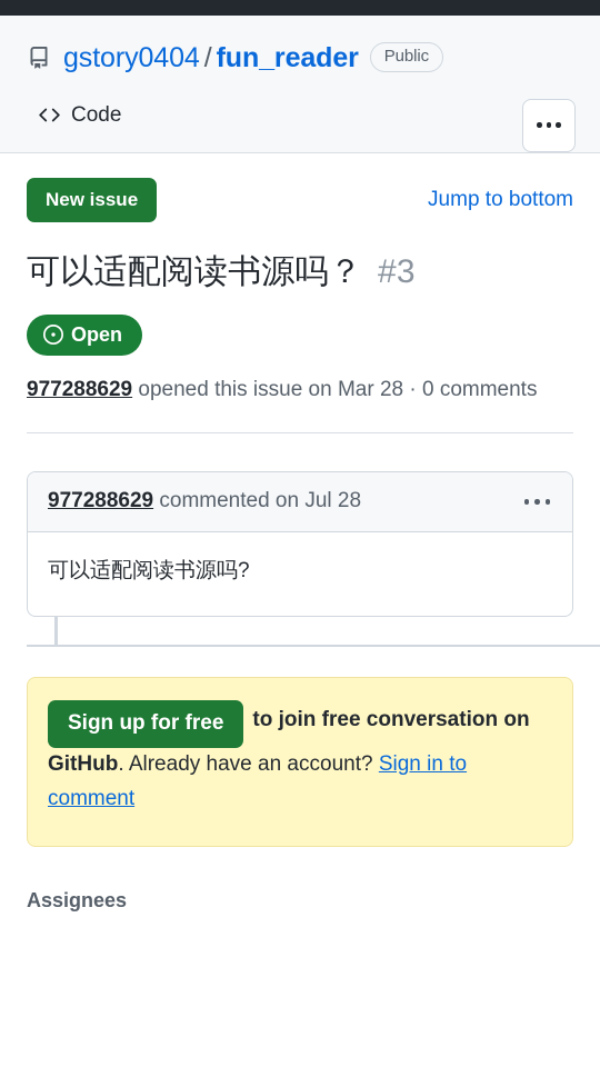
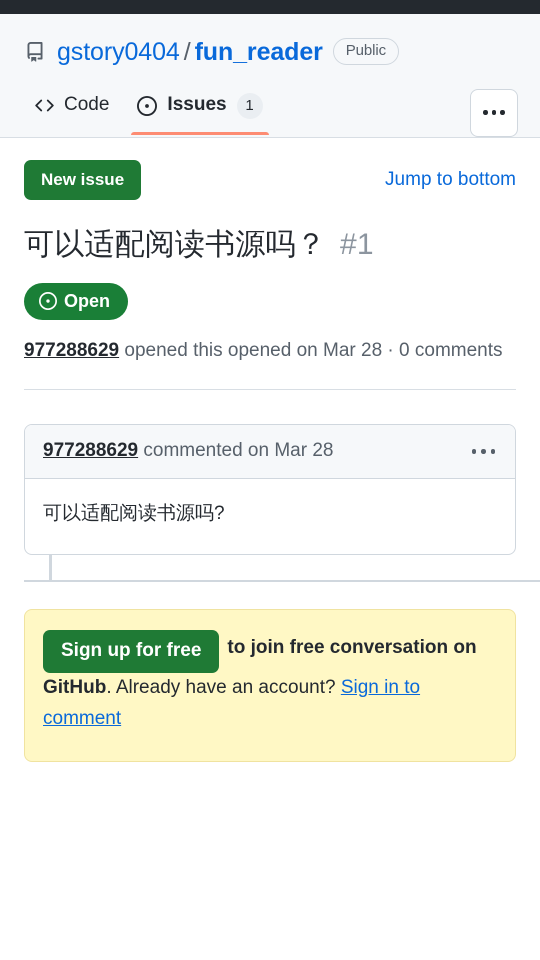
  gstory0404 / fun_reader Public
  Code
+ Issues
+ 1
  New issue
  Jump to bottom
- 可以适配阅读书源吗？ #3
+ 可以适配阅读书源吗？ #1
  Open
- 977288629 opened this issue on Mar 28 · 0 comments
+ 977288629 opened this opened on Mar 28 · 0 comments
- 977288629 commented on Jul 28
+ 977288629 commented on Mar 28
  可以适配阅读书源吗?
  Sign up for free to join free conversation on GitHub. Already have an account? Sign in to comment
- Assignees
